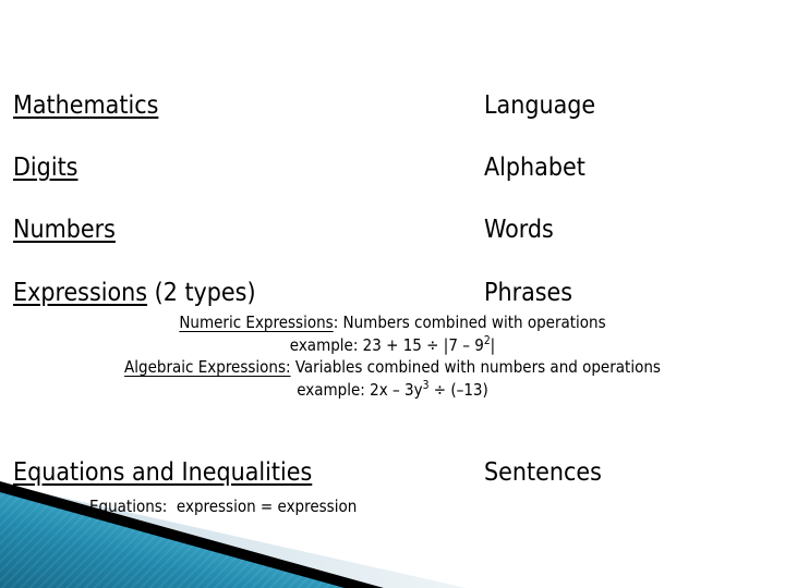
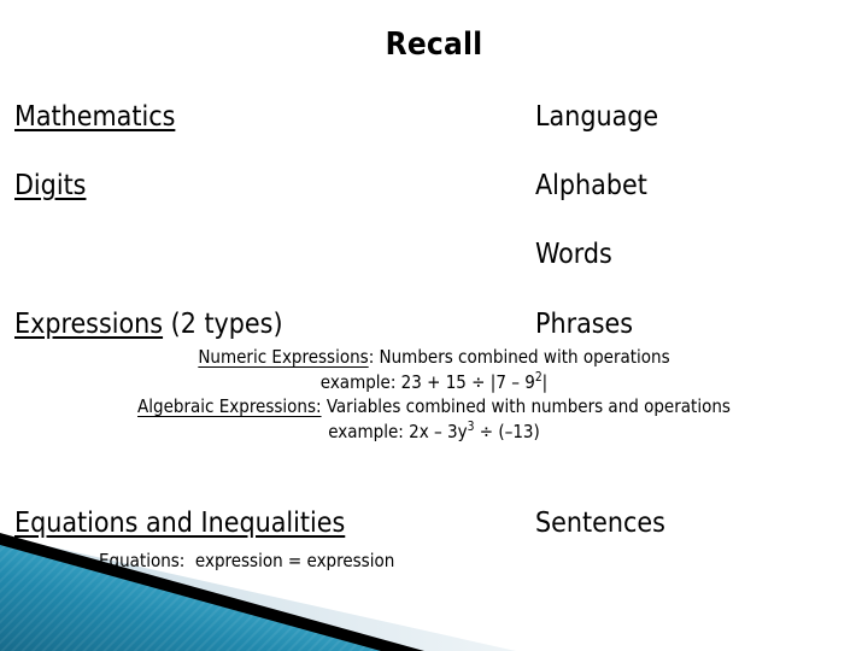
+ Recall
  Mathematics
  Language
  Digits
  Alphabet
- Numbers
  Words
  Expressions (2 types)
  Phrases
  Numeric Expressions: Numbers combined with operations
  example: 23 + 15 ÷ |7 – 92|
  Algebraic Expressions: Variables combined with numbers and operations
  example: 2x – 3y3 ÷ (–13)
  Equations and Inequalities
  Sentences
  Equations: expression = expression
